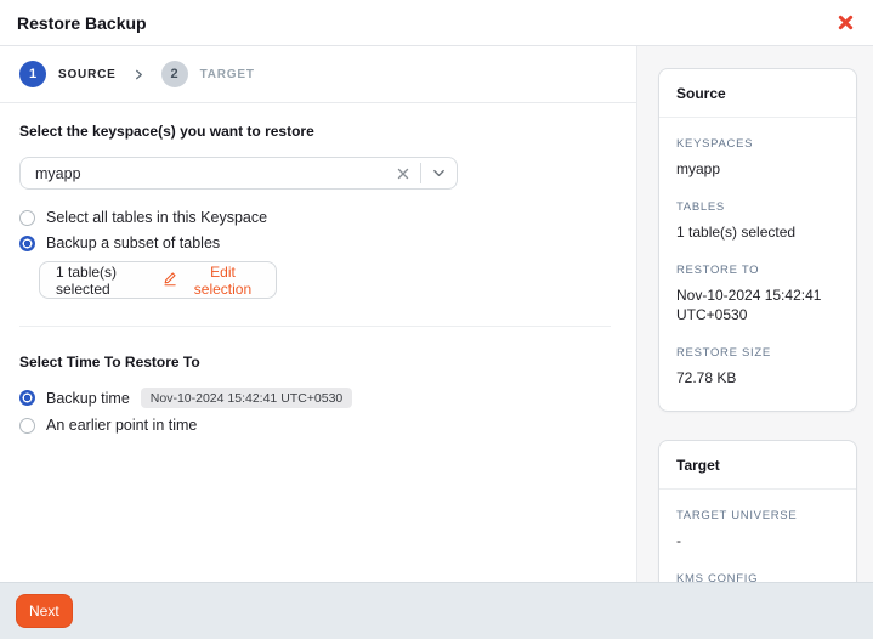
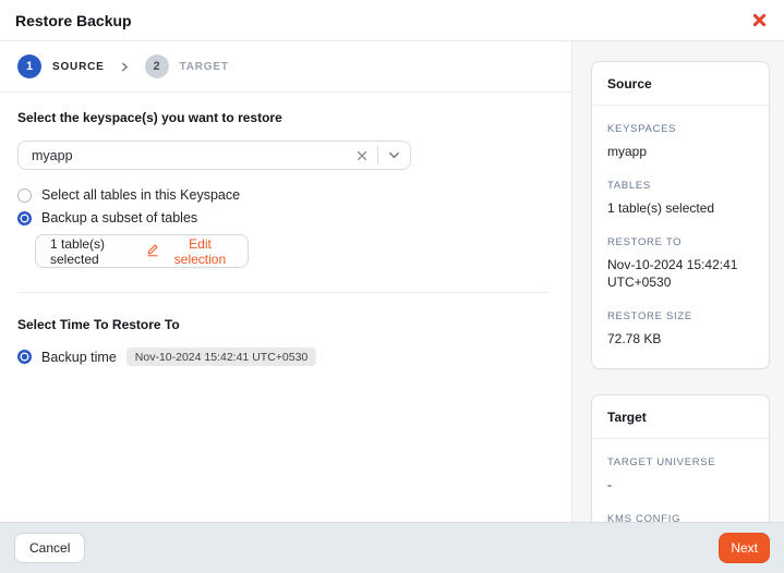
  Restore Backup
  1
  SOURCE
  2
  TARGET
  Select the keyspace(s) you want to restore
  myapp
  Select all tables in this Keyspace
  Backup a subset of tables
  1 table(s) selected
  Edit selection
  Select Time To Restore To
  Backup time
  Nov-10-2024 15:42:41 UTC+0530
- An earlier point in time
  Source
  KEYSPACES
  myapp
  TABLES
  1 table(s) selected
  RESTORE TO
  Nov-10-2024 15:42:41 UTC+0530
  RESTORE SIZE
  72.78 KB
  Target
  TARGET UNIVERSE
  -
  KMS CONFIG
+ Cancel
  Next
